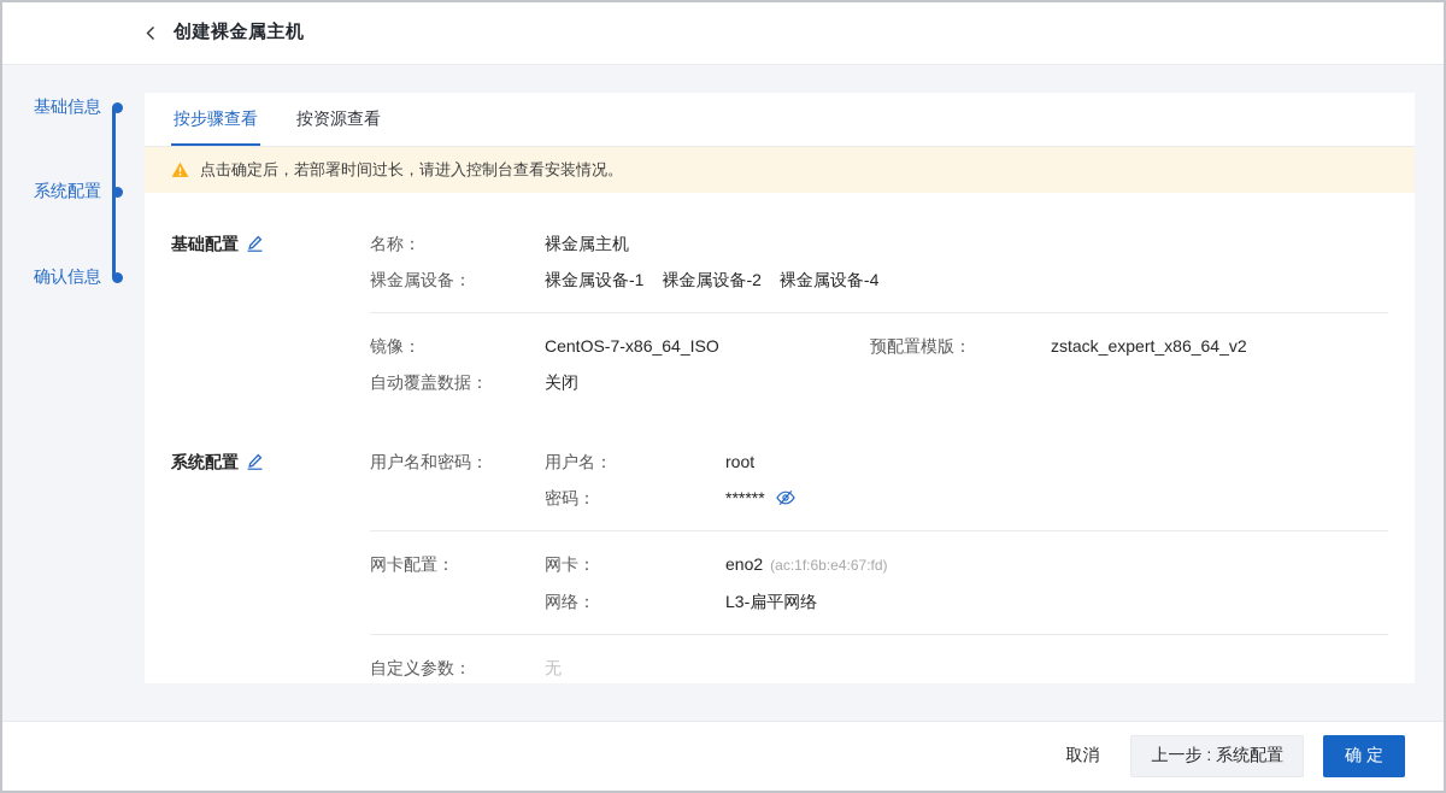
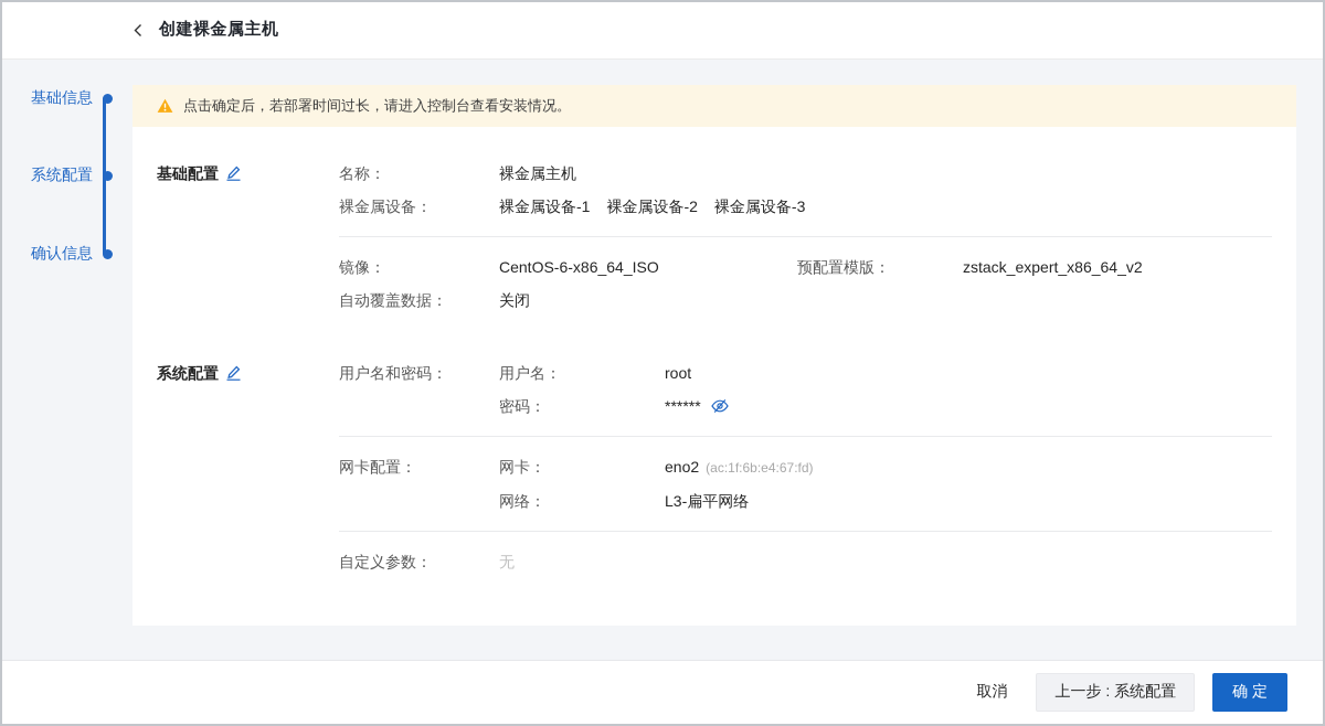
  创建裸金属主机
  基础信息
  系统配置
  确认信息
- 按步骤查看
- 按资源查看
  点击确定后，若部署时间过长，请进入控制台查看安装情况。
  基础配置
  名称：
  裸金属主机
  裸金属设备：
  裸金属设备-1
  裸金属设备-2
- 裸金属设备-4
+ 裸金属设备-3
  镜像：
- CentOS-7-x86_64_ISO
+ CentOS-6-x86_64_ISO
  预配置模版：
  zstack_expert_x86_64_v2
  自动覆盖数据：
  关闭
  系统配置
  用户名和密码：
  用户名：
  root
  密码：
  ******
  网卡配置：
  网卡：
  eno2 (ac:1f:6b:e4:67:fd)
  网络：
  L3-扁平网络
  自定义参数：
  无
  取消
  上一步 : 系统配置
  确 定
